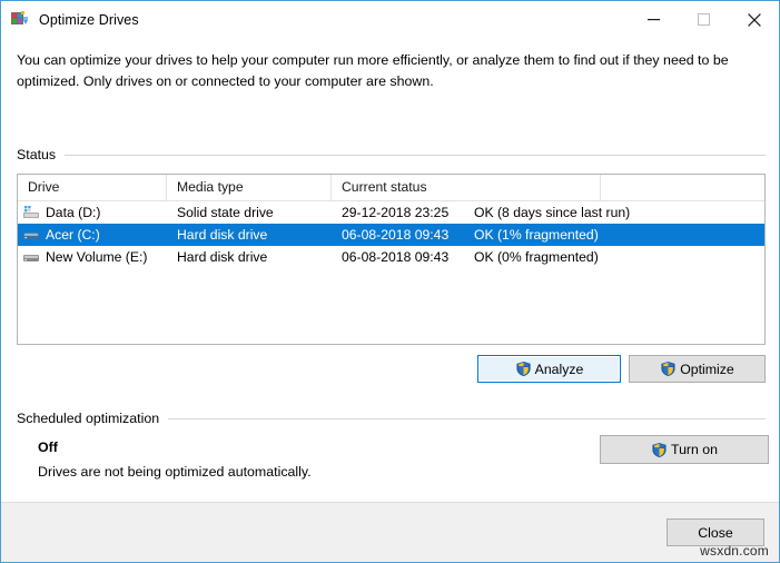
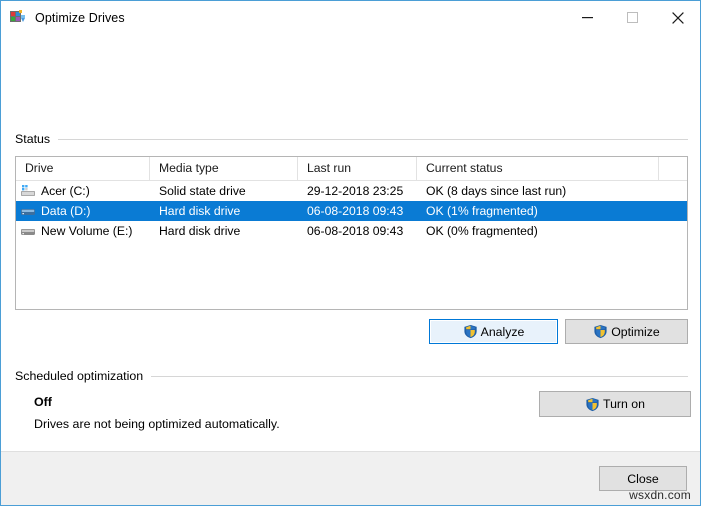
  Optimize Drives
- You can optimize your drives to help your computer run more efficiently, or analyze them to find out if they need to be optimized. Only drives on or connected to your computer are shown.
  Status
  Drive
  Media type
+ Last run
  Current status
- Data (D:)
+ Acer (C:)
  Solid state drive
  29-12-2018 23:25
  OK (8 days since last run)
- Acer (C:)
+ Data (D:)
  Hard disk drive
  06-08-2018 09:43
  OK (1% fragmented)
  New Volume (E:)
  Hard disk drive
  06-08-2018 09:43
  OK (0% fragmented)
  Analyze
  Optimize
  Scheduled optimization
  Off
  Drives are not being optimized automatically.
  Turn on
  Close
  wsxdn.com
